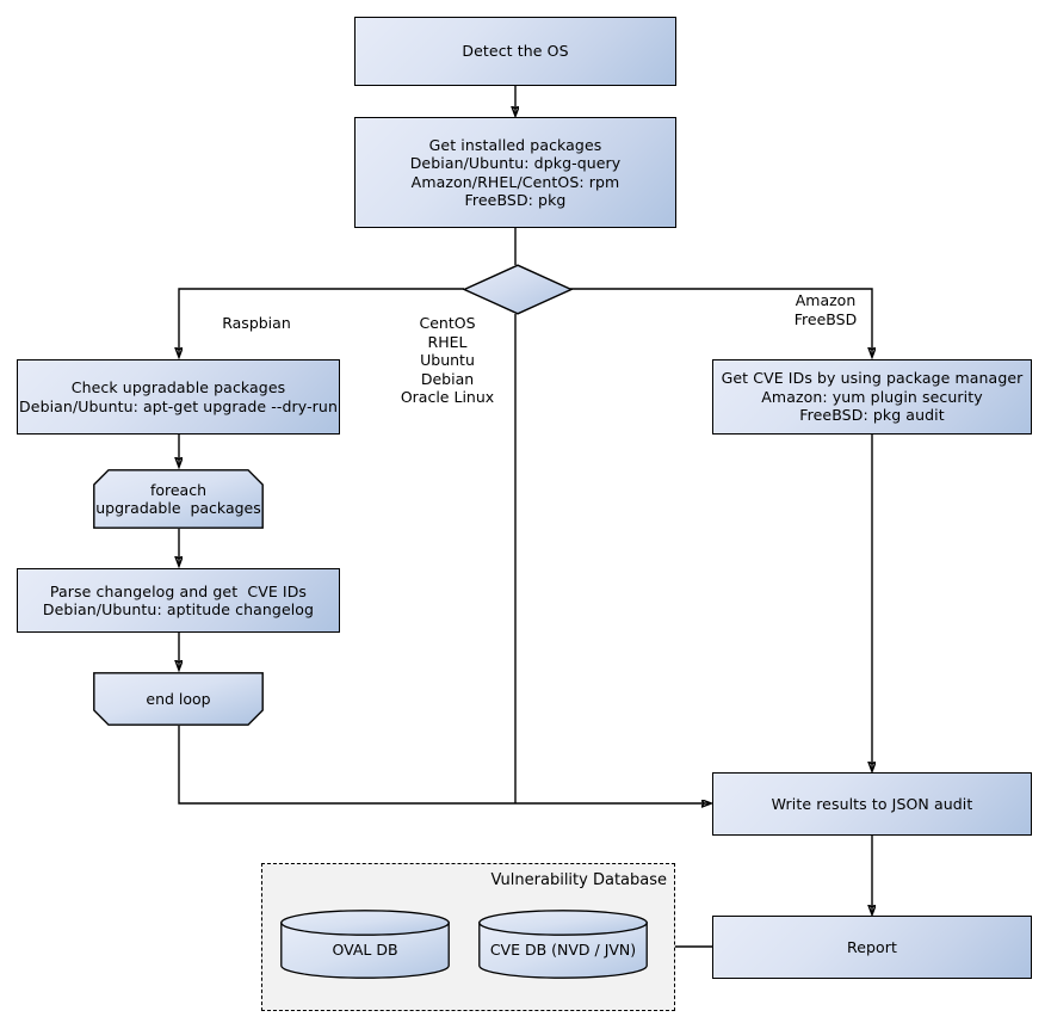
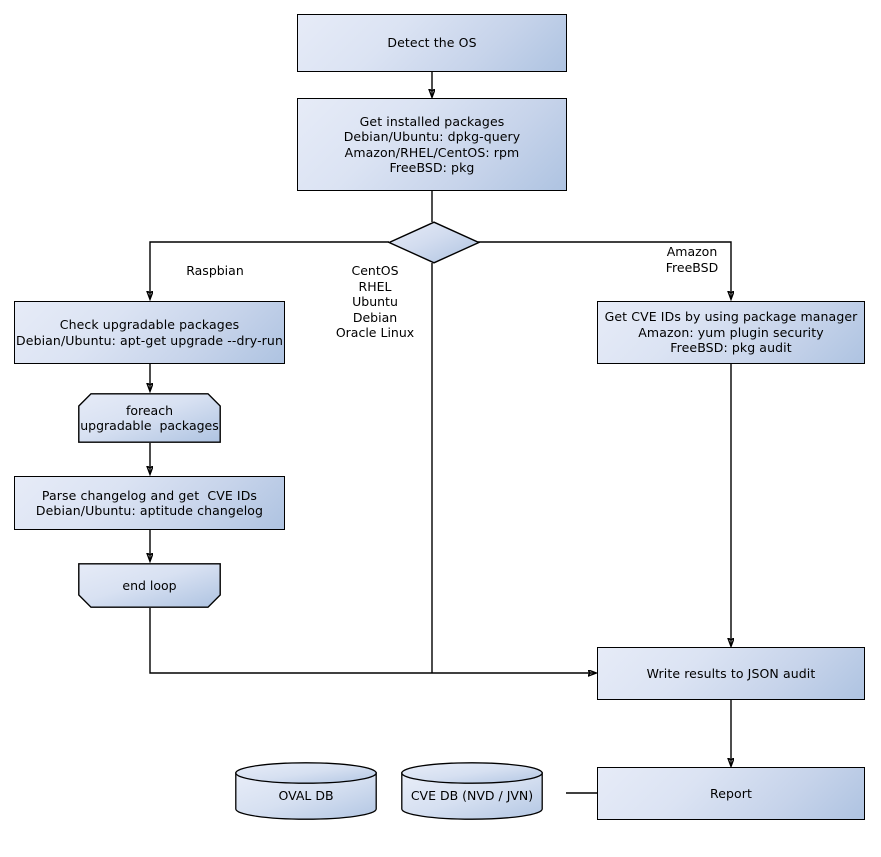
  Detect the OS
  Get installed packages
  Debian/Ubuntu: dpkg-query
  Amazon/RHEL/CentOS: rpm
  FreeBSD: pkg
  Check upgradable packages
  Debian/Ubuntu: apt-get upgrade --dry-run
  foreach
  upgradable packages
  Parse changelog and get CVE IDs
  Debian/Ubuntu: aptitude changelog
  end loop
  Get CVE IDs by using package manager
  Amazon: yum plugin security
  FreeBSD: pkg audit
  Write results to JSON audit
  Report
- Vulnerability Database
  OVAL DB
  CVE DB (NVD / JVN)
  Raspbian
  CentOS
  RHEL
  Ubuntu
  Debian
  Oracle Linux
  Amazon
  FreeBSD
